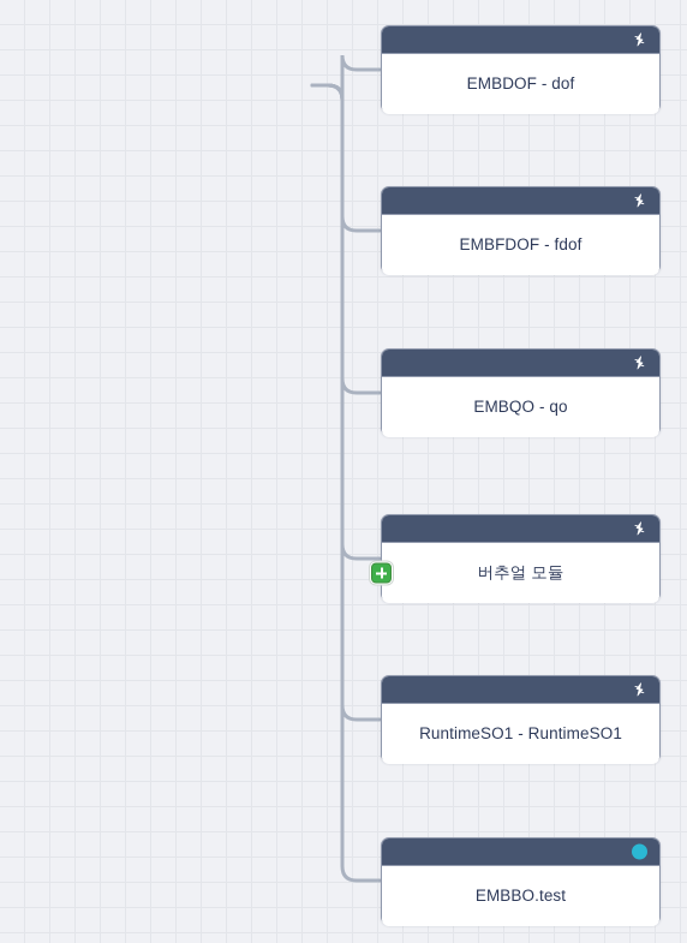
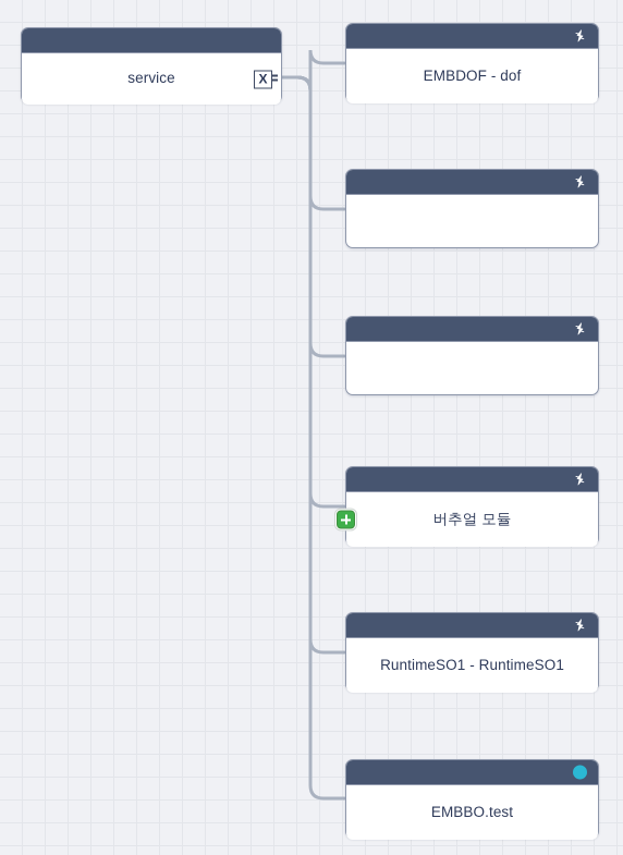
+ service
+ X
  EMBDOF - dof
- EMBFDOF - fdof
- EMBQO - qo
  버추얼 모듈
  RuntimeSO1 - RuntimeSO1
  EMBBO.test
